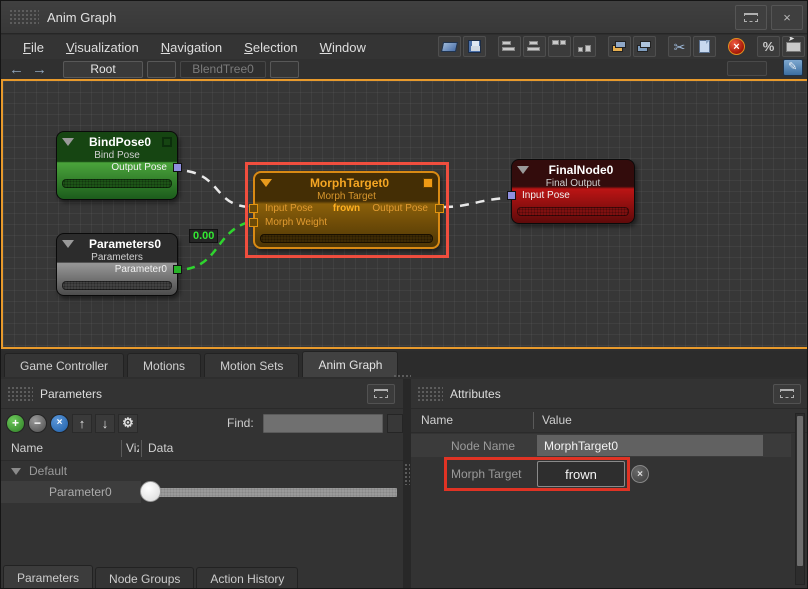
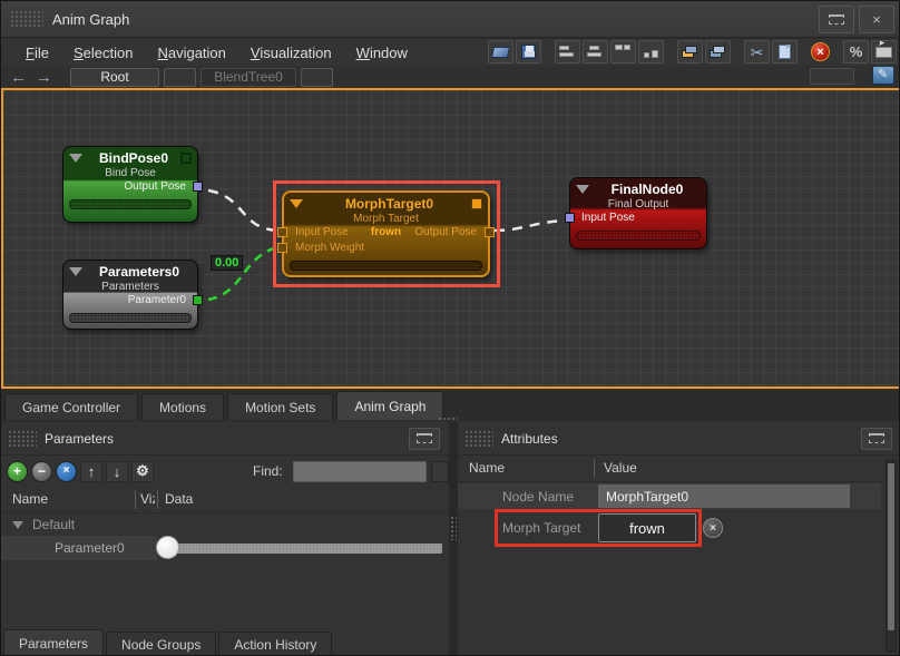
  Anim Graph
  ×
  File
- Visualization
+ Selection
  Navigation
- Selection
+ Visualization
  Window
  ✂
  ×
  %
  ←
  →
  Root
  BlendTree0
  BindPose0
  Bind Pose
  Output Pose
  Parameters0
  Parameters
  Parameter0
  MorphTarget0
  Morph Target
  Input Pose
  frown
  Output Pose
  Morph Weight
  FinalNode0
  Final Output
  Input Pose
  0.00
  Game Controller
  Motions
  Motion Sets
  Anim Graph
  Parameters
  +
  −
  ×
  ↑
  ↓
  ⚙
  Find:
  Name
  Data
  Default
  Parameter0
  Parameters
  Node Groups
  Action History
  Attributes
  Name
  Value
  Node Name
  MorphTarget0
  Morph Target
  frown
  ×
